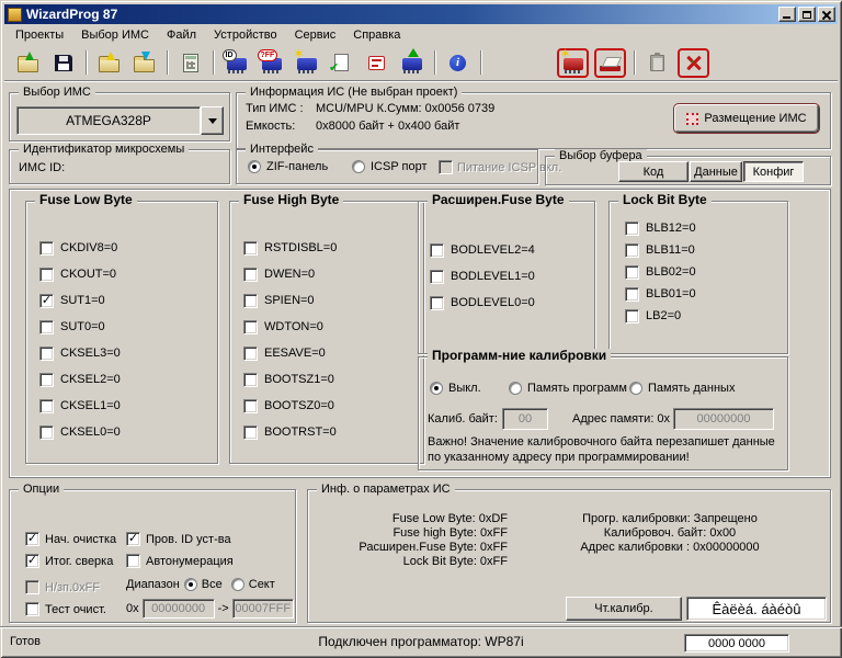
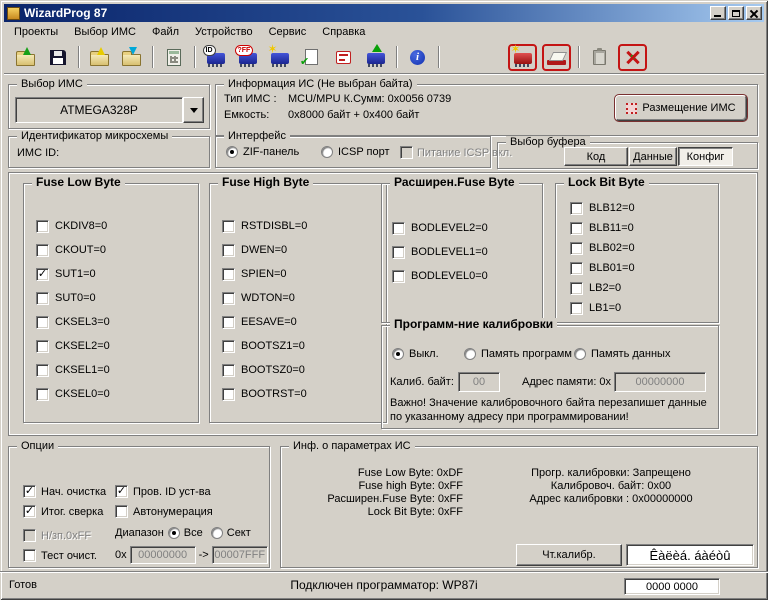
  WizardProg 87
  Проекты
  Выбор ИМС
  Файл
  Устройство
  Сервис
  Справка
  Выбор ИМС
  ATMEGA328P
- Информация ИС (Не выбран проект)
+ Информация ИС (Не выбран байта)
  Тип ИМС :
  MCU/MPU К.Сумм: 0x0056 0739
  Емкость:
  0x8000 байт + 0x400 байт
  Размещение ИМС
  Идентификатор микросхемы
  ИМС ID:
  Интерфейс
  ZIF-панель
  ICSP порт
  Питание ICSP вкл.
  Выбор буфера
  Код
  Данные
  Конфиг
  Fuse Low Byte
  CKDIV8=0
  CKOUT=0
  SUT1=0
  SUT0=0
  CKSEL3=0
  CKSEL2=0
  CKSEL1=0
  CKSEL0=0
  Fuse High Byte
  RSTDISBL=0
  DWEN=0
  SPIEN=0
  WDTON=0
  EESAVE=0
  BOOTSZ1=0
  BOOTSZ0=0
  BOOTRST=0
  Расширен.Fuse Byte
- BODLEVEL2=4
+ BODLEVEL2=0
  BODLEVEL1=0
  BODLEVEL0=0
  Lock Bit Byte
  BLB12=0
  BLB11=0
  BLB02=0
  BLB01=0
  LB2=0
+ LB1=0
  Программ-ние калибровки
  Выкл.
  Память программ
  Память данных
  Калиб. байт:
  00
  Адрес памяти: 0x
  00000000
  Важно! Значение калибровочного байта перезапишет данные
  по указанному адресу при программировании!
  Опции
  Нач. очистка
  Итог. сверка
  Н/зп.0xFF
  Тест очист.
  Пров. ID уст-ва
  Автонумерация
  Диапазон
  Все
  Сект
  0x
  00000000
  ->
  00007FFF
  Инф. о параметрах ИС
  Fuse Low Byte: 0xDF
  Fuse high Byte: 0xFF
  Расширен.Fuse Byte: 0xFF
  Lock Bit Byte: 0xFF
  Прогр. калибровки: Запрещено
  Калибровоч. байт: 0x00
  Адрес калибровки : 0x00000000
  Чт.калибр.
  Êàëèá. áàéòû
  Готов
  Подключен программатор: WP87i
  0000 0000
